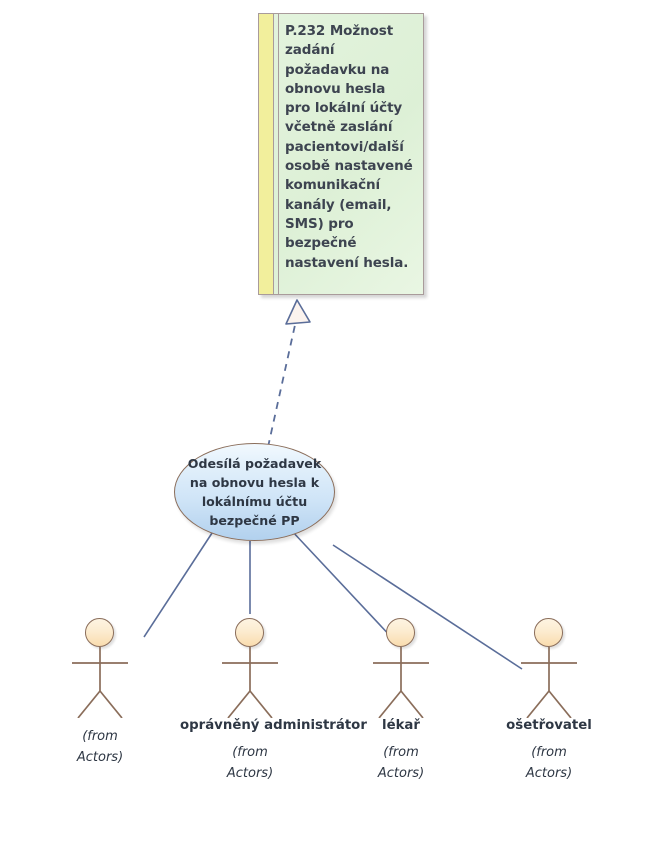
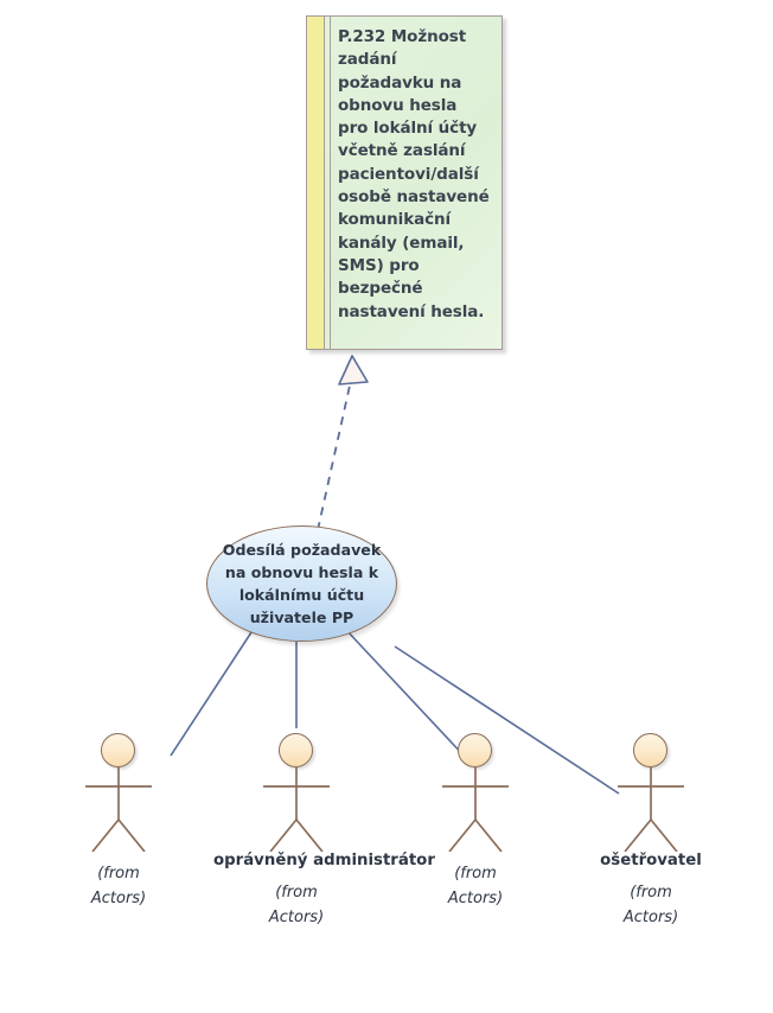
  P.232 Možnost zadání požadavku na obnovu hesla pro lokální účty včetně zaslání pacientovi/další osobě nastavené komunikační kanály (email, SMS) pro bezpečné nastavení hesla.
- Odesílá požadavek na obnovu hesla k lokálnímu účtu bezpečné PP
+ Odesílá požadavek na obnovu hesla k lokálnímu účtu uživatele PP
  (from
  Actors)
  oprávněný administ
  (from
  Actors)
- lékař
  (from
  Actors)
  ošetřovatel
  (from
  Actors)
